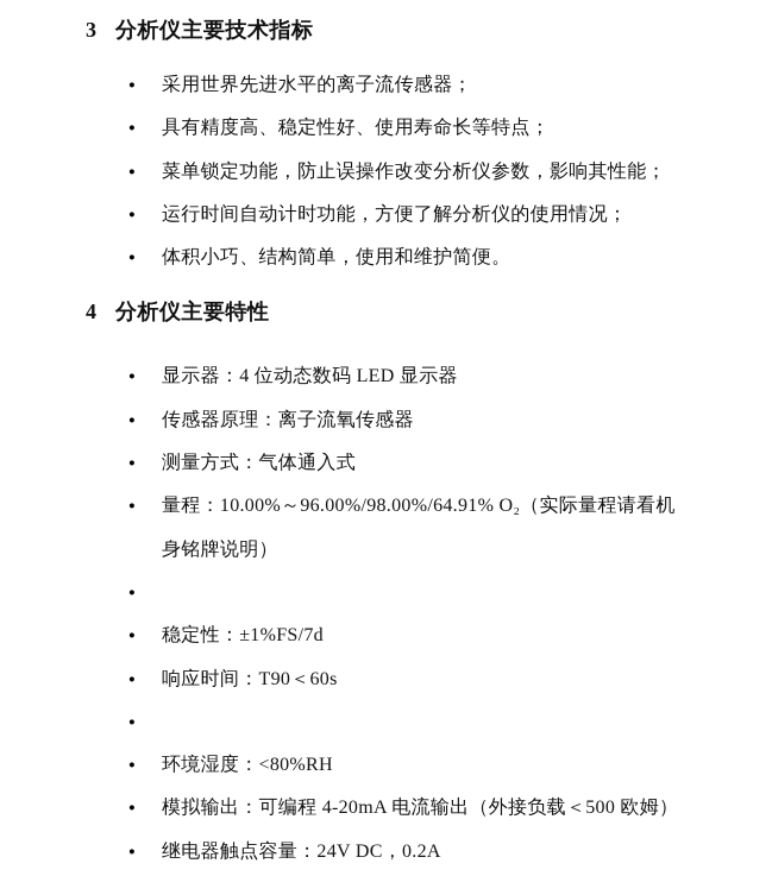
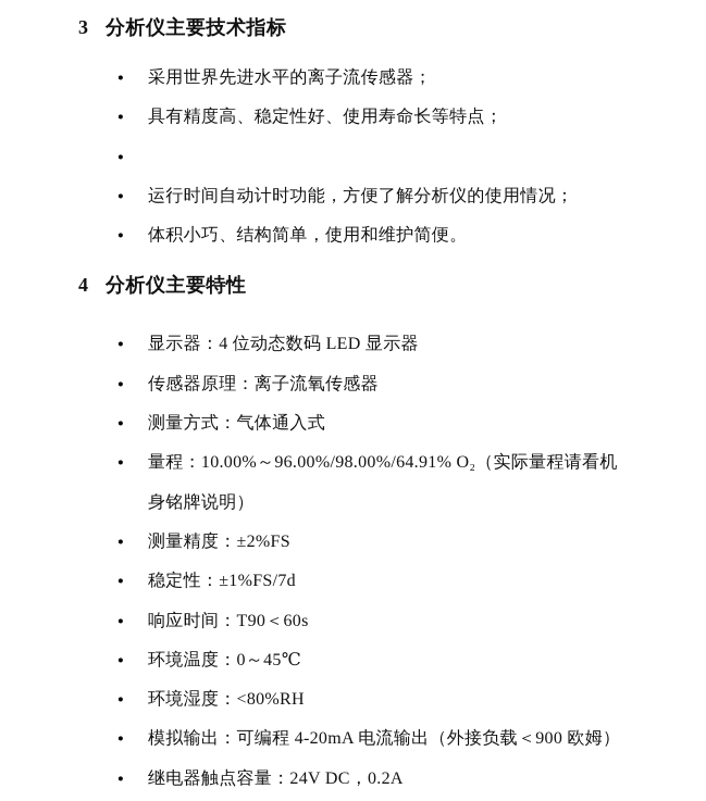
  3 分析仪主要技术指标
  ●
  采用世界先进水平的离子流传感器；
  ●
  具有精度高、稳定性好、使用寿命长等特点；
  ●
- 菜单锁定功能，防止误操作改变分析仪参数，影响其性能；
  ●
  运行时间自动计时功能，方便了解分析仪的使用情况；
  ●
  体积小巧、结构简单，使用和维护简便。
  4 分析仪主要特性
  ●
  显示器：4 位动态数码 LED 显示器
  ●
  传感器原理：离子流氧传感器
  ●
  测量方式：气体通入式
  ●
  量程：10.00%～96.00%/98.00%/64.91% O₂（实际量程请看机
  身铭牌说明）
  ●
+ 测量精度：±2%FS
  ●
  稳定性：±1%FS/7d
  ●
  响应时间：T90＜60s
  ●
+ 环境温度：0～45℃
  ●
  环境湿度：<80%RH
  ●
- 模拟输出：可编程 4-20mA 电流输出（外接负载＜500 欧姆）
+ 模拟输出：可编程 4-20mA 电流输出（外接负载＜900 欧姆）
  ●
  继电器触点容量：24V DC，0.2A
